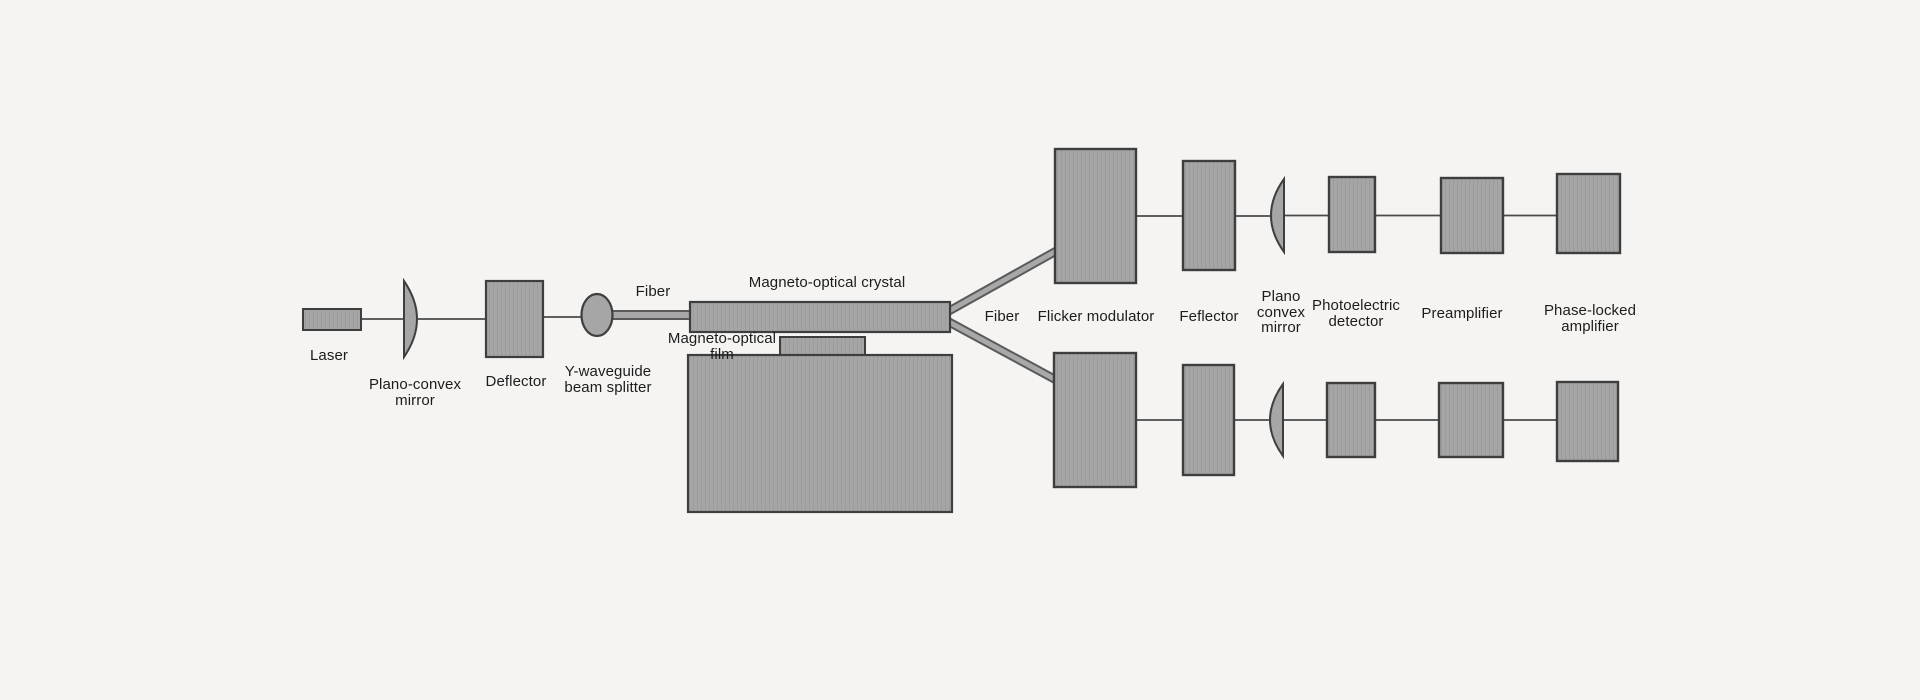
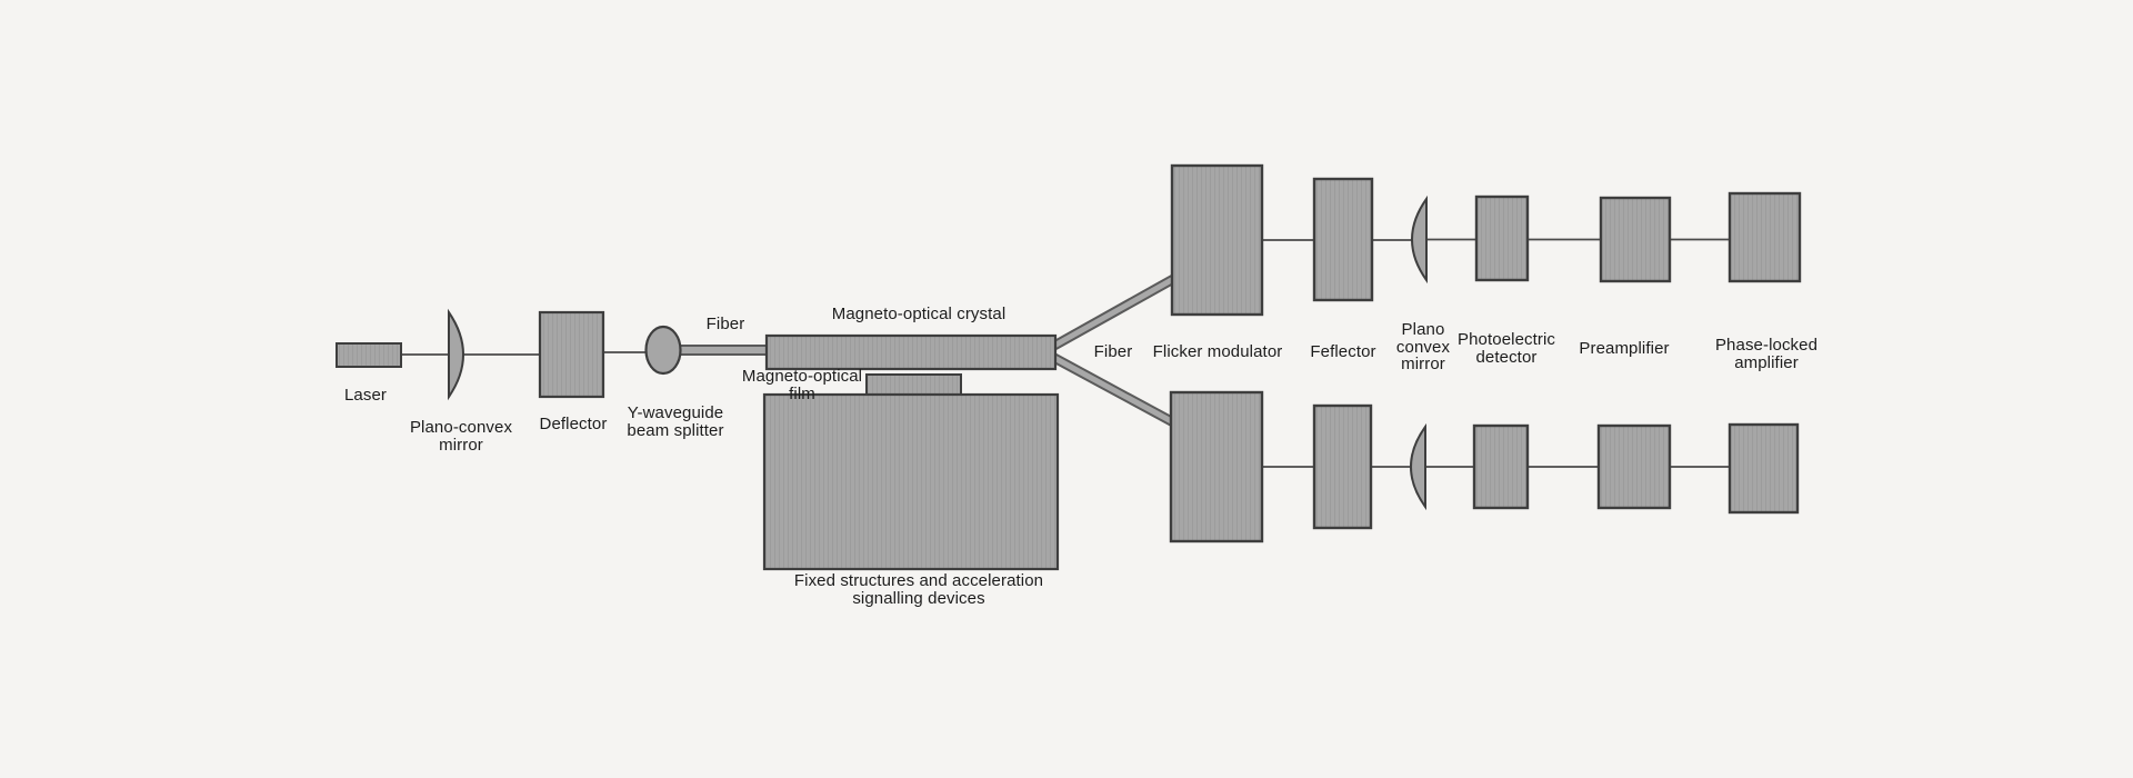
  Laser
  Plano-convex
  mirror
  Deflector
  Y-waveguide
  beam splitter
  Fiber
  Magneto-optical crystal
  Magneto-optical
  film
+ Fixed structures and acceleration
+ signalling devices
  Fiber
  Flicker modulator
  Feflector
  Plano
  convex
  mirror
  Photoelectric
  detector
  Preamplifier
  Phase-locked
  amplifier
